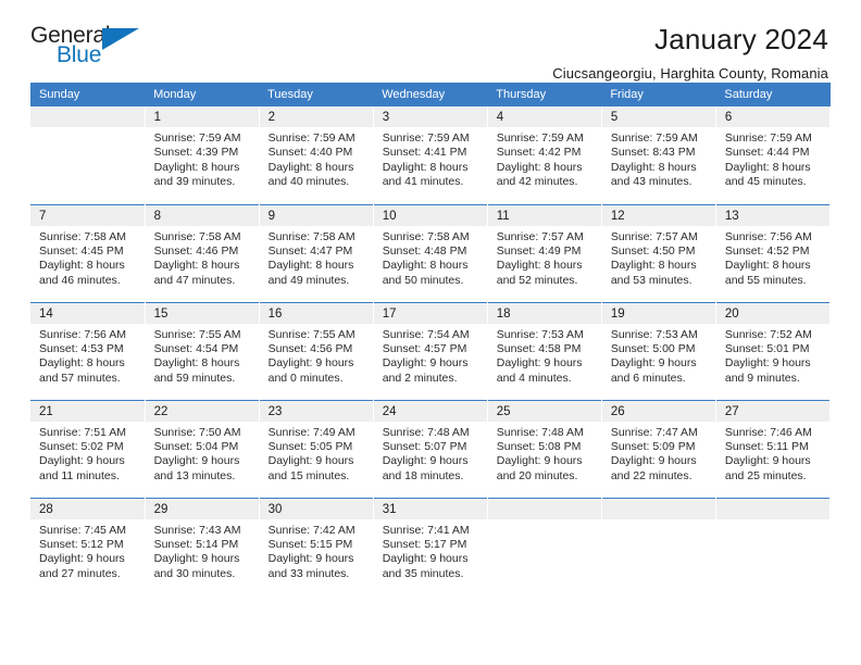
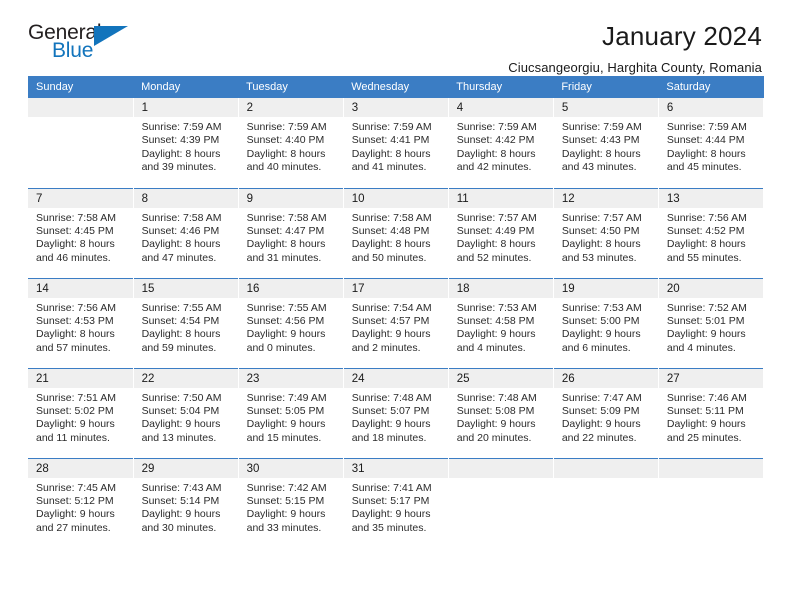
  General
  Blue
  January 2024
  Ciucsangeorgiu, Harghita County, Romania
  Sunday	Monday	Tuesday	Wednesday	Thursday	Friday	Saturday
- 	1Sunrise: 7:59 AMSunset: 4:39 PMDaylight: 8 hoursand 39 minutes.	2Sunrise: 7:59 AMSunset: 4:40 PMDaylight: 8 hoursand 40 minutes.	3Sunrise: 7:59 AMSunset: 4:41 PMDaylight: 8 hoursand 41 minutes.	4Sunrise: 7:59 AMSunset: 4:42 PMDaylight: 8 hoursand 42 minutes.	5Sunrise: 7:59 AMSunset: 8:43 PMDaylight: 8 hoursand 43 minutes.	6Sunrise: 7:59 AMSunset: 4:44 PMDaylight: 8 hoursand 45 minutes.
+ 	1Sunrise: 7:59 AMSunset: 4:39 PMDaylight: 8 hoursand 39 minutes.	2Sunrise: 7:59 AMSunset: 4:40 PMDaylight: 8 hoursand 40 minutes.	3Sunrise: 7:59 AMSunset: 4:41 PMDaylight: 8 hoursand 41 minutes.	4Sunrise: 7:59 AMSunset: 4:42 PMDaylight: 8 hoursand 42 minutes.	5Sunrise: 7:59 AMSunset: 4:43 PMDaylight: 8 hoursand 43 minutes.	6Sunrise: 7:59 AMSunset: 4:44 PMDaylight: 8 hoursand 45 minutes.
- 7Sunrise: 7:58 AMSunset: 4:45 PMDaylight: 8 hoursand 46 minutes.	8Sunrise: 7:58 AMSunset: 4:46 PMDaylight: 8 hoursand 47 minutes.	9Sunrise: 7:58 AMSunset: 4:47 PMDaylight: 8 hoursand 49 minutes.	10Sunrise: 7:58 AMSunset: 4:48 PMDaylight: 8 hoursand 50 minutes.	11Sunrise: 7:57 AMSunset: 4:49 PMDaylight: 8 hoursand 52 minutes.	12Sunrise: 7:57 AMSunset: 4:50 PMDaylight: 8 hoursand 53 minutes.	13Sunrise: 7:56 AMSunset: 4:52 PMDaylight: 8 hoursand 55 minutes.
+ 7Sunrise: 7:58 AMSunset: 4:45 PMDaylight: 8 hoursand 46 minutes.	8Sunrise: 7:58 AMSunset: 4:46 PMDaylight: 8 hoursand 47 minutes.	9Sunrise: 7:58 AMSunset: 4:47 PMDaylight: 8 hoursand 31 minutes.	10Sunrise: 7:58 AMSunset: 4:48 PMDaylight: 8 hoursand 50 minutes.	11Sunrise: 7:57 AMSunset: 4:49 PMDaylight: 8 hoursand 52 minutes.	12Sunrise: 7:57 AMSunset: 4:50 PMDaylight: 8 hoursand 53 minutes.	13Sunrise: 7:56 AMSunset: 4:52 PMDaylight: 8 hoursand 55 minutes.
- 14Sunrise: 7:56 AMSunset: 4:53 PMDaylight: 8 hoursand 57 minutes.	15Sunrise: 7:55 AMSunset: 4:54 PMDaylight: 8 hoursand 59 minutes.	16Sunrise: 7:55 AMSunset: 4:56 PMDaylight: 9 hoursand 0 minutes.	17Sunrise: 7:54 AMSunset: 4:57 PMDaylight: 9 hoursand 2 minutes.	18Sunrise: 7:53 AMSunset: 4:58 PMDaylight: 9 hoursand 4 minutes.	19Sunrise: 7:53 AMSunset: 5:00 PMDaylight: 9 hoursand 6 minutes.	20Sunrise: 7:52 AMSunset: 5:01 PMDaylight: 9 hoursand 9 minutes.
+ 14Sunrise: 7:56 AMSunset: 4:53 PMDaylight: 8 hoursand 57 minutes.	15Sunrise: 7:55 AMSunset: 4:54 PMDaylight: 8 hoursand 59 minutes.	16Sunrise: 7:55 AMSunset: 4:56 PMDaylight: 9 hoursand 0 minutes.	17Sunrise: 7:54 AMSunset: 4:57 PMDaylight: 9 hoursand 2 minutes.	18Sunrise: 7:53 AMSunset: 4:58 PMDaylight: 9 hoursand 4 minutes.	19Sunrise: 7:53 AMSunset: 5:00 PMDaylight: 9 hoursand 6 minutes.	20Sunrise: 7:52 AMSunset: 5:01 PMDaylight: 9 hoursand 4 minutes.
  21Sunrise: 7:51 AMSunset: 5:02 PMDaylight: 9 hoursand 11 minutes.	22Sunrise: 7:50 AMSunset: 5:04 PMDaylight: 9 hoursand 13 minutes.	23Sunrise: 7:49 AMSunset: 5:05 PMDaylight: 9 hoursand 15 minutes.	24Sunrise: 7:48 AMSunset: 5:07 PMDaylight: 9 hoursand 18 minutes.	25Sunrise: 7:48 AMSunset: 5:08 PMDaylight: 9 hoursand 20 minutes.	26Sunrise: 7:47 AMSunset: 5:09 PMDaylight: 9 hoursand 22 minutes.	27Sunrise: 7:46 AMSunset: 5:11 PMDaylight: 9 hoursand 25 minutes.
  28Sunrise: 7:45 AMSunset: 5:12 PMDaylight: 9 hoursand 27 minutes.	29Sunrise: 7:43 AMSunset: 5:14 PMDaylight: 9 hoursand 30 minutes.	30Sunrise: 7:42 AMSunset: 5:15 PMDaylight: 9 hoursand 33 minutes.	31Sunrise: 7:41 AMSunset: 5:17 PMDaylight: 9 hoursand 35 minutes.
